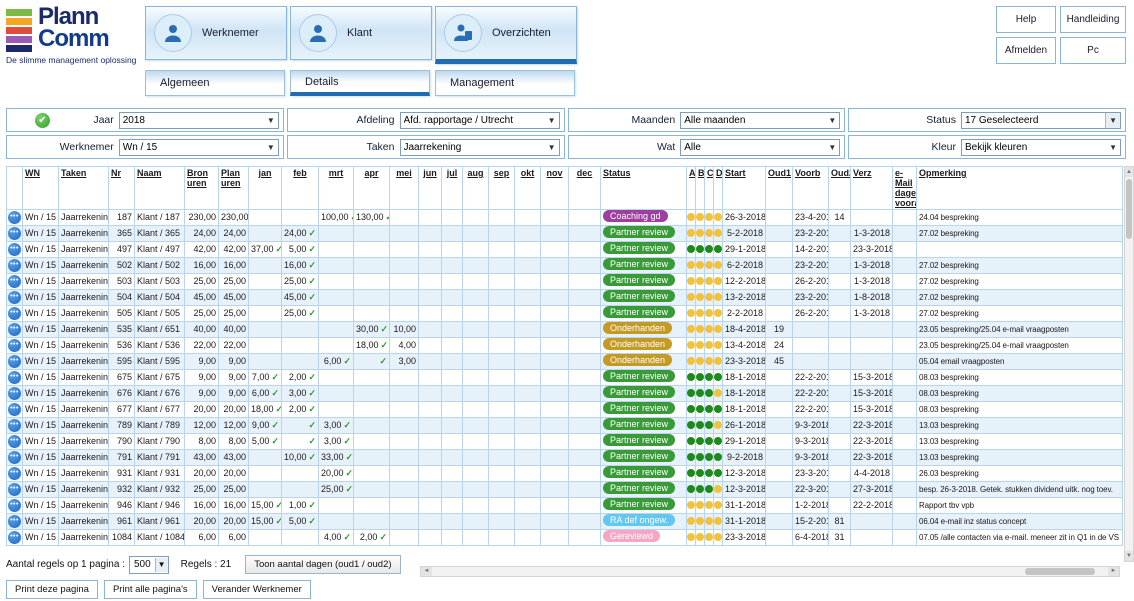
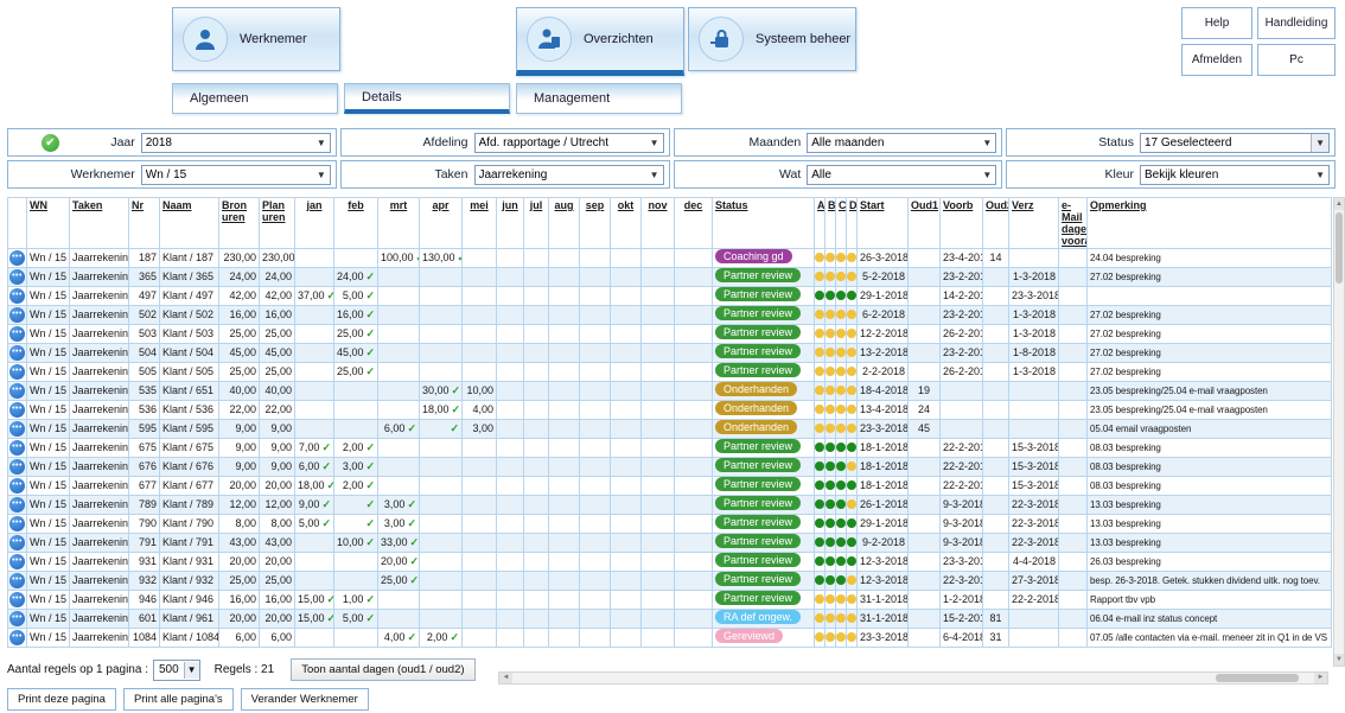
- Plann
- Comm
- De slimme management oplossing
  Werknemer
- Klant
  Overzichten
+ Systeem beheer
  Help
  Handleiding
  Afmelden
  Pc
  Algemeen
  Details
  Management
  ✔
  Jaar
  2018
  ▼
  Afdeling
  Afd. rapportage / Utrecht
  ▼
  Maanden
  Alle maanden
  ▼
  Status
  17 Geselecteerd
  ▼
  Werknemer
  Wn / 15
  ▼
  Taken
  Jaarrekening
  ▼
  Wat
  Alle
  ▼
  Kleur
  Bekijk kleuren
  ▼
  	WN	Taken	Nr	Naam	Bron uren	Plan uren	jan	feb	mrt	apr	mei	jun	jul	aug	sep	okt	nov	dec	Status	A	B	C	D	Start	Oud1	Voorb	Oud	Verz	e-Mail dage voor	Opmerking
  	Wn / 15	Jaarrekenin	187	Klant / 187	230,00	230,00			100,00	130,00									Coaching gd					26-3-2018		23-4-20	14			24.04 bespreking
  	Wn / 15	Jaarrekenin	365	Klant / 365	24,00	24,00		24,00 ✓											Partner review					5-2-2018		23-2-20		1-3-2018		27.02 bespreking
  	Wn / 15	Jaarrekenin	497	Klant / 497	42,00	42,00	37,00 ✓	5,00 ✓											Partner review					29-1-2018		14-2-20		23-3-2018
  	Wn / 15	Jaarrekenin	502	Klant / 502	16,00	16,00		16,00 ✓											Partner review					6-2-2018		23-2-20		1-3-2018		27.02 bespreking
  	Wn / 15	Jaarrekenin	503	Klant / 503	25,00	25,00		25,00 ✓											Partner review					12-2-2018		26-2-20		1-3-2018		27.02 bespreking
  	Wn / 15	Jaarrekenin	504	Klant / 504	45,00	45,00		45,00 ✓											Partner review					13-2-2018		23-2-20		1-8-2018		27.02 bespreking
  	Wn / 15	Jaarrekenin	505	Klant / 505	25,00	25,00		25,00 ✓											Partner review					2-2-2018		26-2-20		1-3-2018		27.02 bespreking
  	Wn / 15	Jaarrekenin	535	Klant / 651	40,00	40,00				30,00 ✓	10,00								Onderhanden					18-4-2018	19					23.05 bespreking/25.04 e-mail vraagposten
  	Wn / 15	Jaarrekenin	536	Klant / 536	22,00	22,00				18,00 ✓	4,00								Onderhanden					13-4-2018	24					23.05 bespreking/25.04 e-mail vraagposten
  	Wn / 15	Jaarrekenin	595	Klant / 595	9,00	9,00			6,00 ✓	✓	3,00								Onderhanden					23-3-2018	45					05.04 email vraagposten
  	Wn / 15	Jaarrekenin	675	Klant / 675	9,00	9,00	7,00 ✓	2,00 ✓											Partner review					18-1-2018		22-2-20		15-3-2018		08.03 bespreking
  	Wn / 15	Jaarrekenin	676	Klant / 676	9,00	9,00	6,00 ✓	3,00 ✓											Partner review					18-1-2018		22-2-20		15-3-2018		08.03 bespreking
  	Wn / 15	Jaarrekenin	677	Klant / 677	20,00	20,00	18,00 ✓	2,00 ✓											Partner review					18-1-2018		22-2-20		15-3-2018		08.03 bespreking
  	Wn / 15	Jaarrekenin	789	Klant / 789	12,00	12,00	9,00 ✓	✓	3,00 ✓										Partner review					26-1-2018		9-3-201		22-3-2018		13.03 bespreking
  	Wn / 15	Jaarrekenin	790	Klant / 790	8,00	8,00	5,00 ✓	✓	3,00 ✓										Partner review					29-1-2018		9-3-201		22-3-2018		13.03 bespreking
  	Wn / 15	Jaarrekenin	791	Klant / 791	43,00	43,00		10,00 ✓	33,00 ✓										Partner review					9-2-2018		9-3-201		22-3-2018		13.03 bespreking
  	Wn / 15	Jaarrekenin	931	Klant / 931	20,00	20,00			20,00 ✓										Partner review					12-3-2018		23-3-20		4-4-2018		26.03 bespreking
  	Wn / 15	Jaarrekenin	932	Klant / 932	25,00	25,00			25,00 ✓										Partner review					12-3-2018		22-3-20		27-3-2018		besp. 26-3-2018. Getek. stukken dividend uitk. nog toev.
  	Wn / 15	Jaarrekenin	946	Klant / 946	16,00	16,00	15,00 ✓	1,00 ✓											Partner review					31-1-2018		1-2-201		22-2-2018		Rapport tbv vpb
- 	Wn / 15	Jaarrekenin	961	Klant / 961	20,00	20,00	15,00 ✓	5,00 ✓											RA def ongew.					31-1-2018		15-2-20	81			06.04 e-mail inz status concept
+ 	Wn / 15	Jaarrekenin	601	Klant / 961	20,00	20,00	15,00 ✓	5,00 ✓											RA def ongew.					31-1-2018		15-2-20	81			06.04 e-mail inz status concept
  	Wn / 15	Jaarrekenin	1084	Klant / 1084	6,00	6,00			4,00 ✓	2,00 ✓									Gereviewd					23-3-2018		6-4-201	31			07.05 /alle contacten via e-mail. meneer zit in Q1 in de VS
  Aantal regels op 1 pagina :
  500
  ▼
  Regels : 21
  Toon aantal dagen (oud1 / oud2)
  Print deze pagina
  Print alle pagina's
  Verander Werknemer
